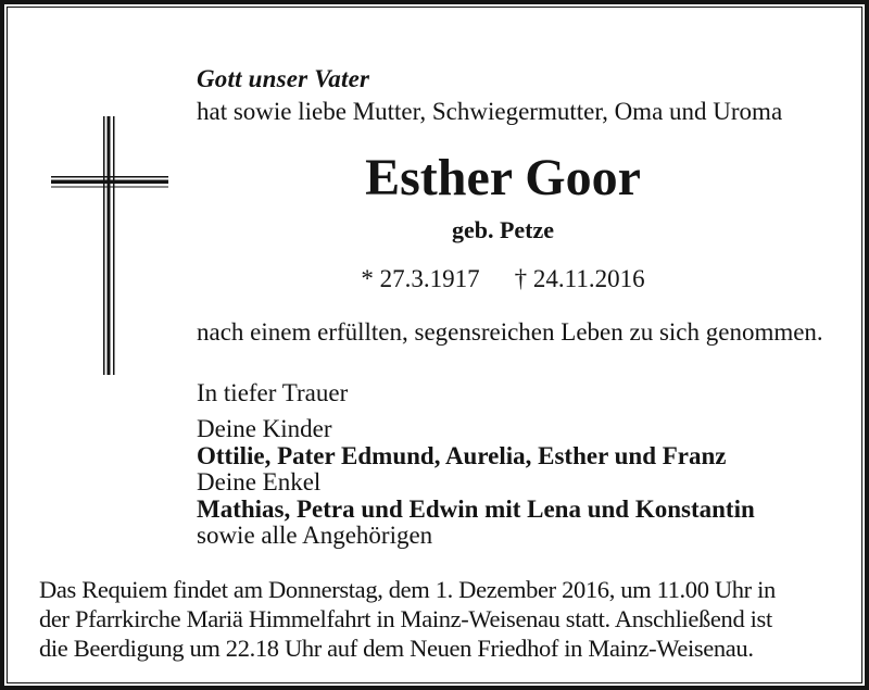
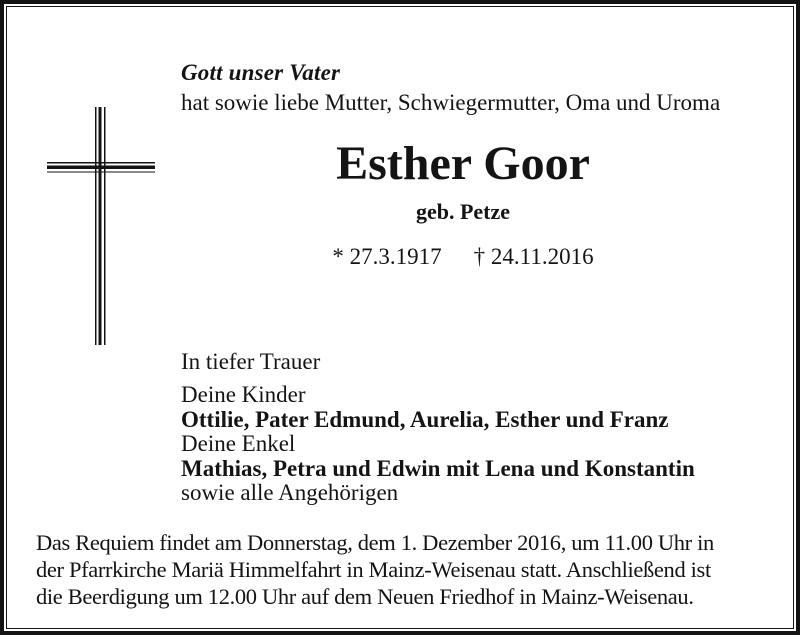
  Gott unser Vater
  hat sowie liebe Mutter, Schwiegermutter, Oma und Uroma
  Esther Goor
  geb. Petze
  * 27.3.1917 † 24.11.2016
- nach einem erfüllten, segensreichen Leben zu sich genommen.
  In tiefer Trauer
  Deine Kinder
  Ottilie, Pater Edmund, Aurelia, Esther und Franz
  Deine Enkel
  Mathias, Petra und Edwin mit Lena und Konstantin
  sowie alle Angehörigen
  Das Requiem findet am Donnerstag, dem 1. Dezember 2016, um 11.00 Uhr in
  der Pfarrkirche Mariä Himmelfahrt in Mainz-Weisenau statt. Anschließend ist
- die Beerdigung um 22.18 Uhr auf dem Neuen Friedhof in Mainz-Weisenau.
+ die Beerdigung um 12.00 Uhr auf dem Neuen Friedhof in Mainz-Weisenau.
